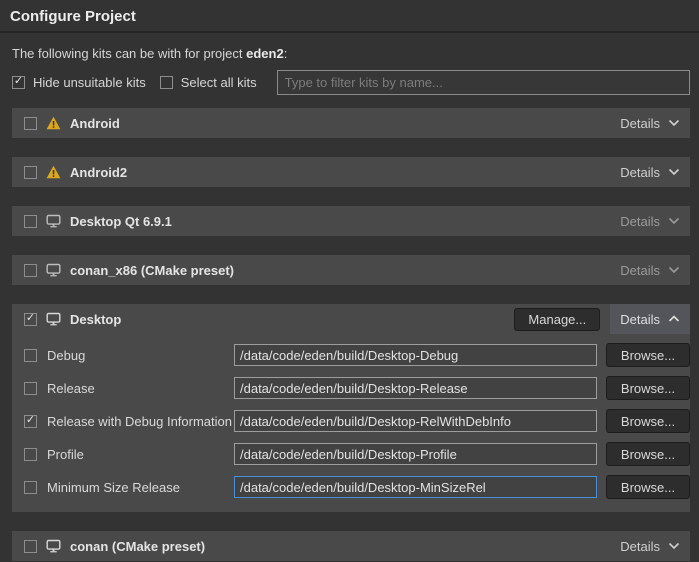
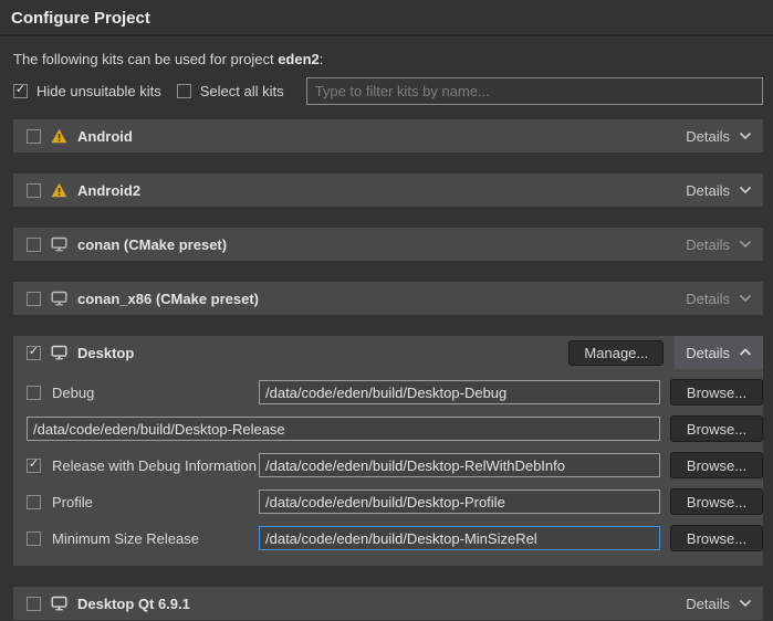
  Configure Project
- The following kits can be with for project eden2:
+ The following kits can be used for project eden2:
  ✓
  Hide unsuitable kits
  Select all kits
  Type to filter kits by name...
  Android
  Details
  Android2
  Details
- Desktop Qt 6.9.1
+ conan (CMake preset)
  Details
  conan_x86 (CMake preset)
  Details
  ✓
  Desktop
  Manage...
  Details
  Debug
  /data/code/eden/build/Desktop-Debug
  Browse...
- Release
  /data/code/eden/build/Desktop-Release
  Browse...
  ✓
  Release with Debug Information
  /data/code/eden/build/Desktop-RelWithDebInfo
  Browse...
  Profile
  /data/code/eden/build/Desktop-Profile
  Browse...
  Minimum Size Release
  /data/code/eden/build/Desktop-MinSizeRel
  Browse...
- conan (CMake preset)
+ Desktop Qt 6.9.1
  Details
